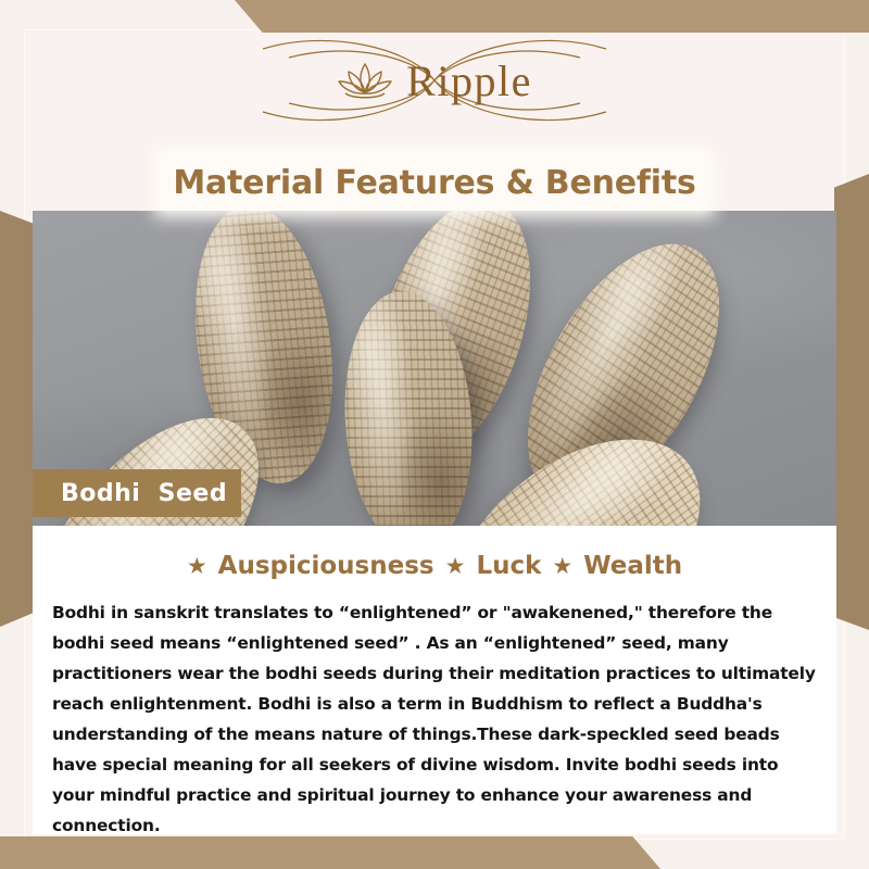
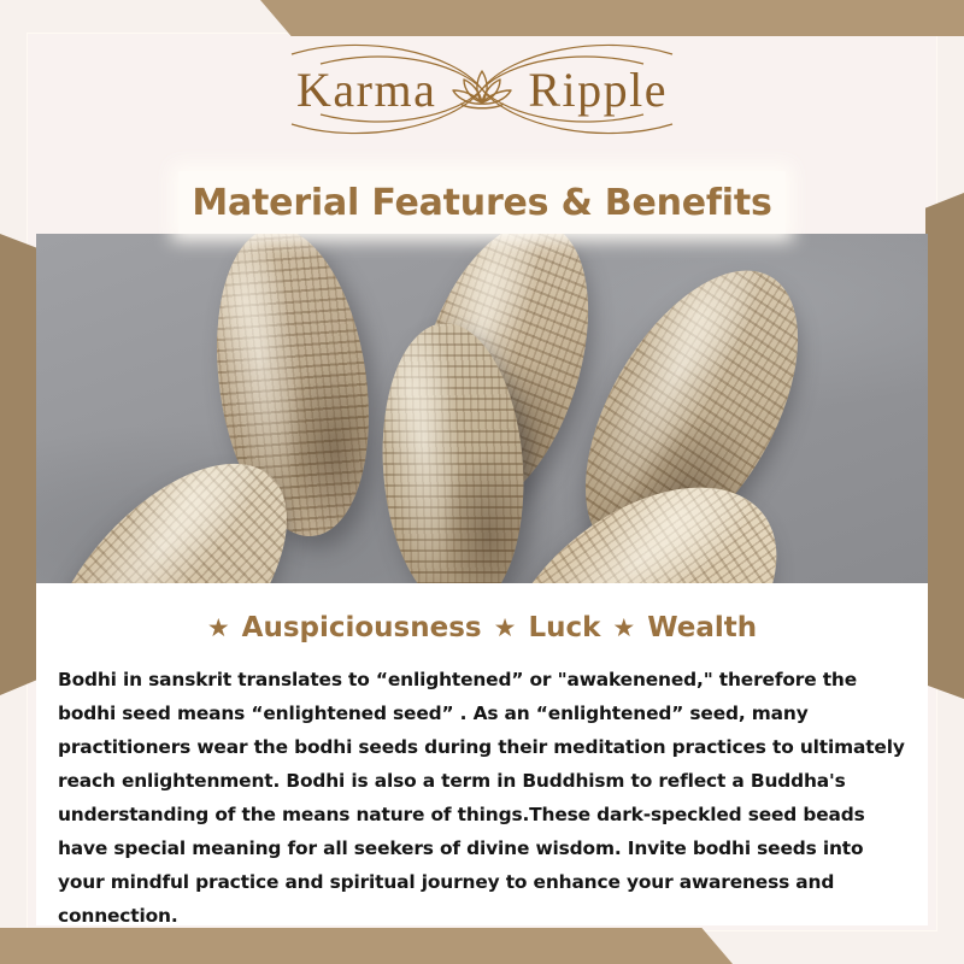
+ Karma
  Ripple
- Bodhi Seed
  Material Features & Benefits
  ★
  Auspiciousness
  ★
  Luck
  ★
  Wealth
  Bodhi in sanskrit translates to “enlightened” or "awakenened," therefore the bodhi seed means “enlightened seed” . As an “enlightened” seed, many practitioners wear the bodhi seeds during their meditation practices to ultimately reach enlightenment. Bodhi is also a term in Buddhism to reflect a Buddha's understanding of the means nature of things.These dark-speckled seed beads have special meaning for all seekers of divine wisdom. Invite bodhi seeds into your mindful practice and spiritual journey to enhance your awareness and connection.
